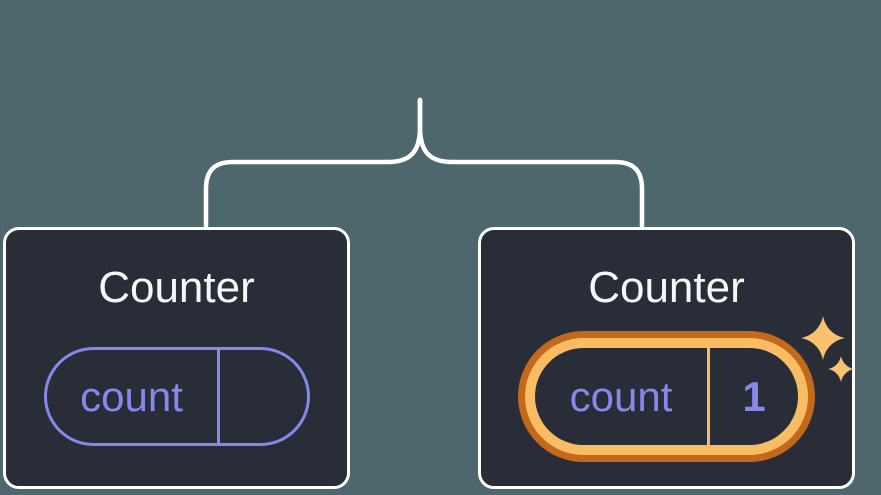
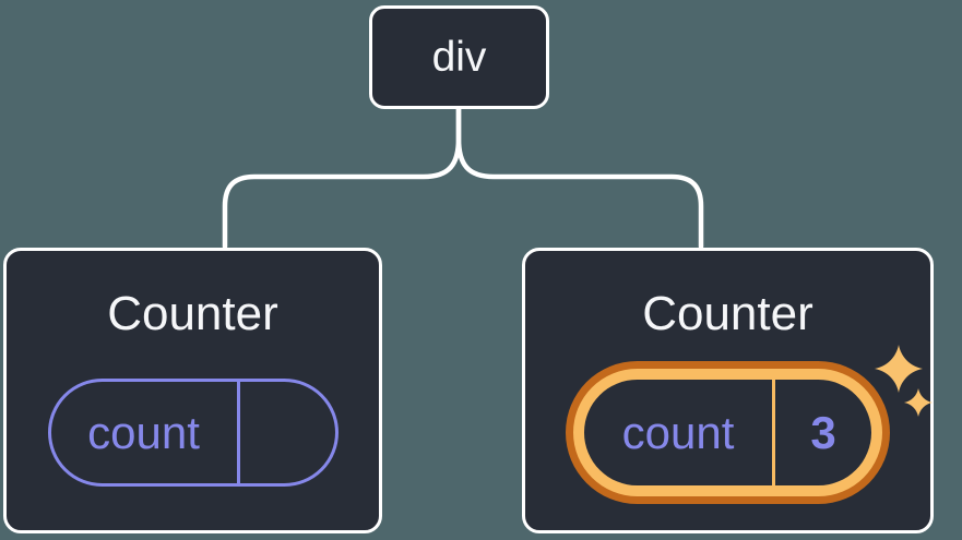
+ div
  Counter
  count
  Counter
  count
- 1
+ 3
